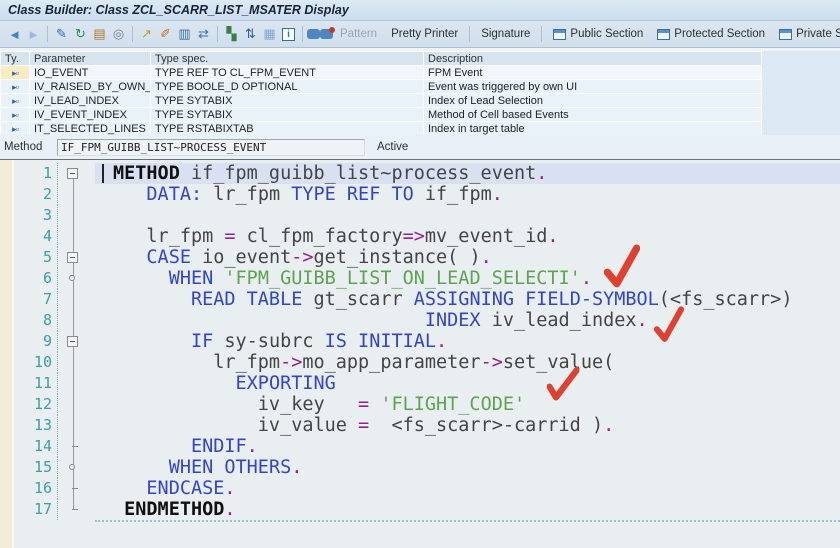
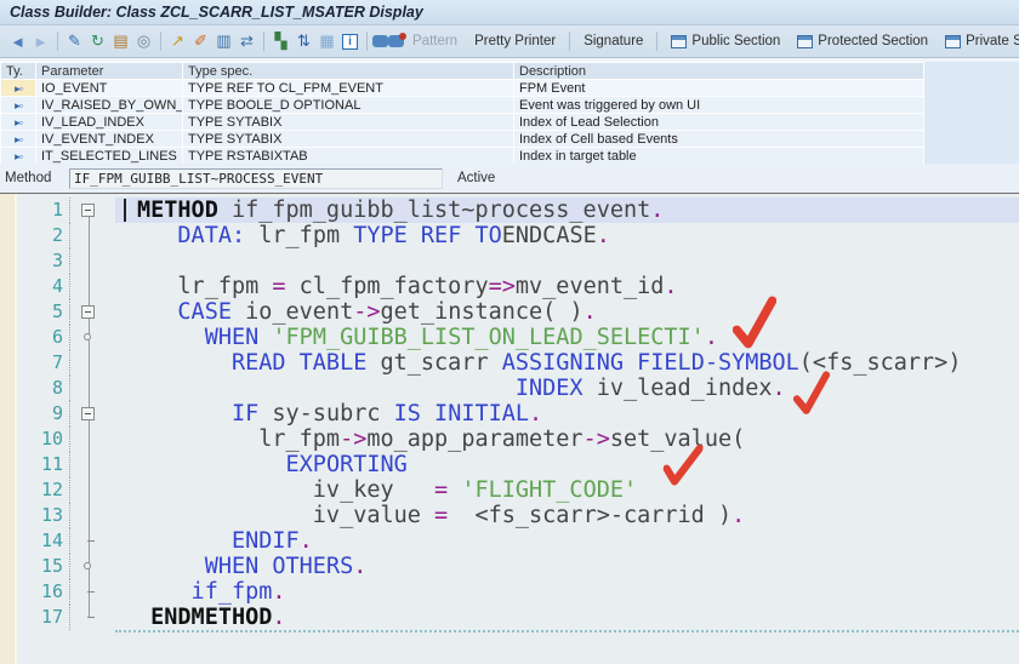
  Class Builder: Class ZCL_SCARR_LIST_MSATER Display
  ◄
  ►
  ✎
  ↻
  ▤
  ◎
  ↗
  ✐
  ▥
  ⇄
  ▚
  ⇅
  ▦
  i
  Pattern
  Pretty Printer
  Signature
  Public Section
  Protected Section
  Ty.	Parameter	Type spec.	Description
  ▸▫	IO_EVENT	TYPE REF TO CL_FPM_EVENT	FPM Event
  ▸▫	IV_RAISED_BY_OWN_	TYPE BOOLE_D OPTIONAL	Event was triggered by own UI
  ▸▫	IV_LEAD_INDEX	TYPE SYTABIX	Index of Lead Selection
- ▸▫	IV_EVENT_INDEX	TYPE SYTABIX	Method of Cell based Events
+ ▸▫	IV_EVENT_INDEX	TYPE SYTABIX	Index of Cell based Events
  ▸▫	IT_SELECTED_LINES	TYPE RSTABIXTAB	Index in target table
  Method
  IF_FPM_GUIBB_LIST~PROCESS_EVENT
  Active
  1
  METHOD if_fpm_guibb_list~process_event.
  2
- DATA: lr_fpm TYPE REF TO if_fpm.
+ DATA: lr_fpm TYPE REF TOENDCASE.
  3
  4
  lr_fpm = cl_fpm_factory=>mv_event_id.
  5
  CASE io_event->get_instance( ).
  6
  WHEN 'FPM_GUIBB_LIST_ON_LEAD_SELECTI'.
  7
  READ TABLE gt_scarr ASSIGNING FIELD-SYMBOL(<fs_scarr>)
  8
  INDEX iv_lead_index.
  9
  IF sy-subrc IS INITIAL.
  10
  lr_fpm->mo_app_parameter->set_value(
  11
  EXPORTING
  12
  iv_key = 'FLIGHT_CODE'
  13
  iv_value = <fs_scarr>-carrid ).
  14
  ENDIF.
  15
  WHEN OTHERS.
  16
- ENDCASE.
+ if_fpm.
  17
  ENDMETHOD.
